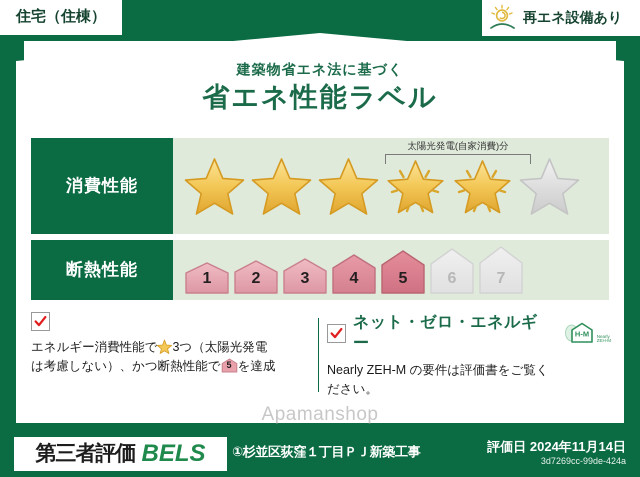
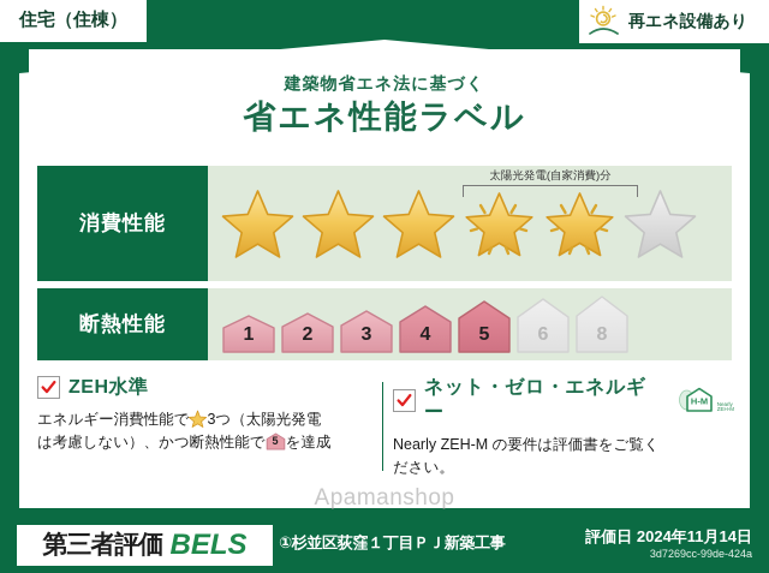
  住宅（住棟）
  再エネ設備あり
  建築物省エネ法に基づく
  省エネ性能ラベル
  消費性能
  太陽光発電(自家消費)分
  断熱性能
  1
  2
  3
  4
  5
  6
- 7
+ 8
+ ZEH水準
  エネルギー消費性能で 3つ（太陽光発電
  は考慮しない）、かつ断熱性能で
  5
  を達成
  ネット・ゼロ・エネルギー
  H-M
  Nearly ZEH-M の要件は評価書をご覧く
  ださい。
  Apamanshop
  第三者評価
  BELS
  ①杉並区荻窪１丁目ＰＪ新築工事
  評価日 2024年11月14日
  3d7269cc-99de-424a
